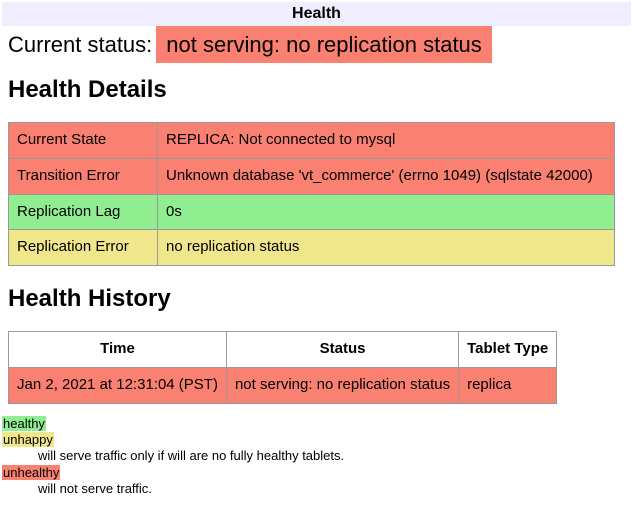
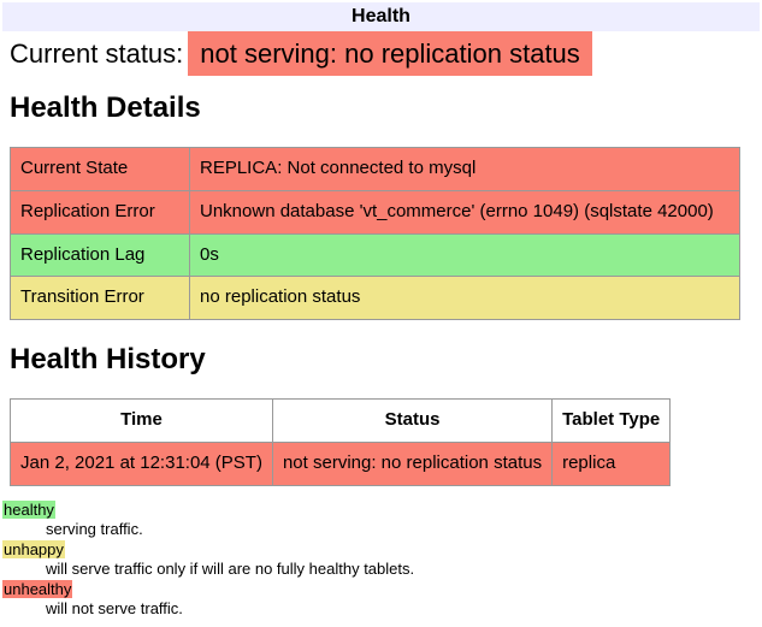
  Health
  Current status: not serving: no replication status
  Health Details
  Current State	REPLICA: Not connected to mysql
- Transition Error	Unknown database 'vt_commerce' (errno 1049) (sqlstate 42000)
+ Replication Error	Unknown database 'vt_commerce' (errno 1049) (sqlstate 42000)
  Replication Lag	0s
- Replication Error	no replication status
+ Transition Error	no replication status
  Health History
  Time	Status	Tablet Type
  Jan 2, 2021 at 12:31:04 (PST)	not serving: no replication status	replica
  healthy
+ serving traffic.
  unhappy
  will serve traffic only if will are no fully healthy tablets.
  unhealthy
  will not serve traffic.
